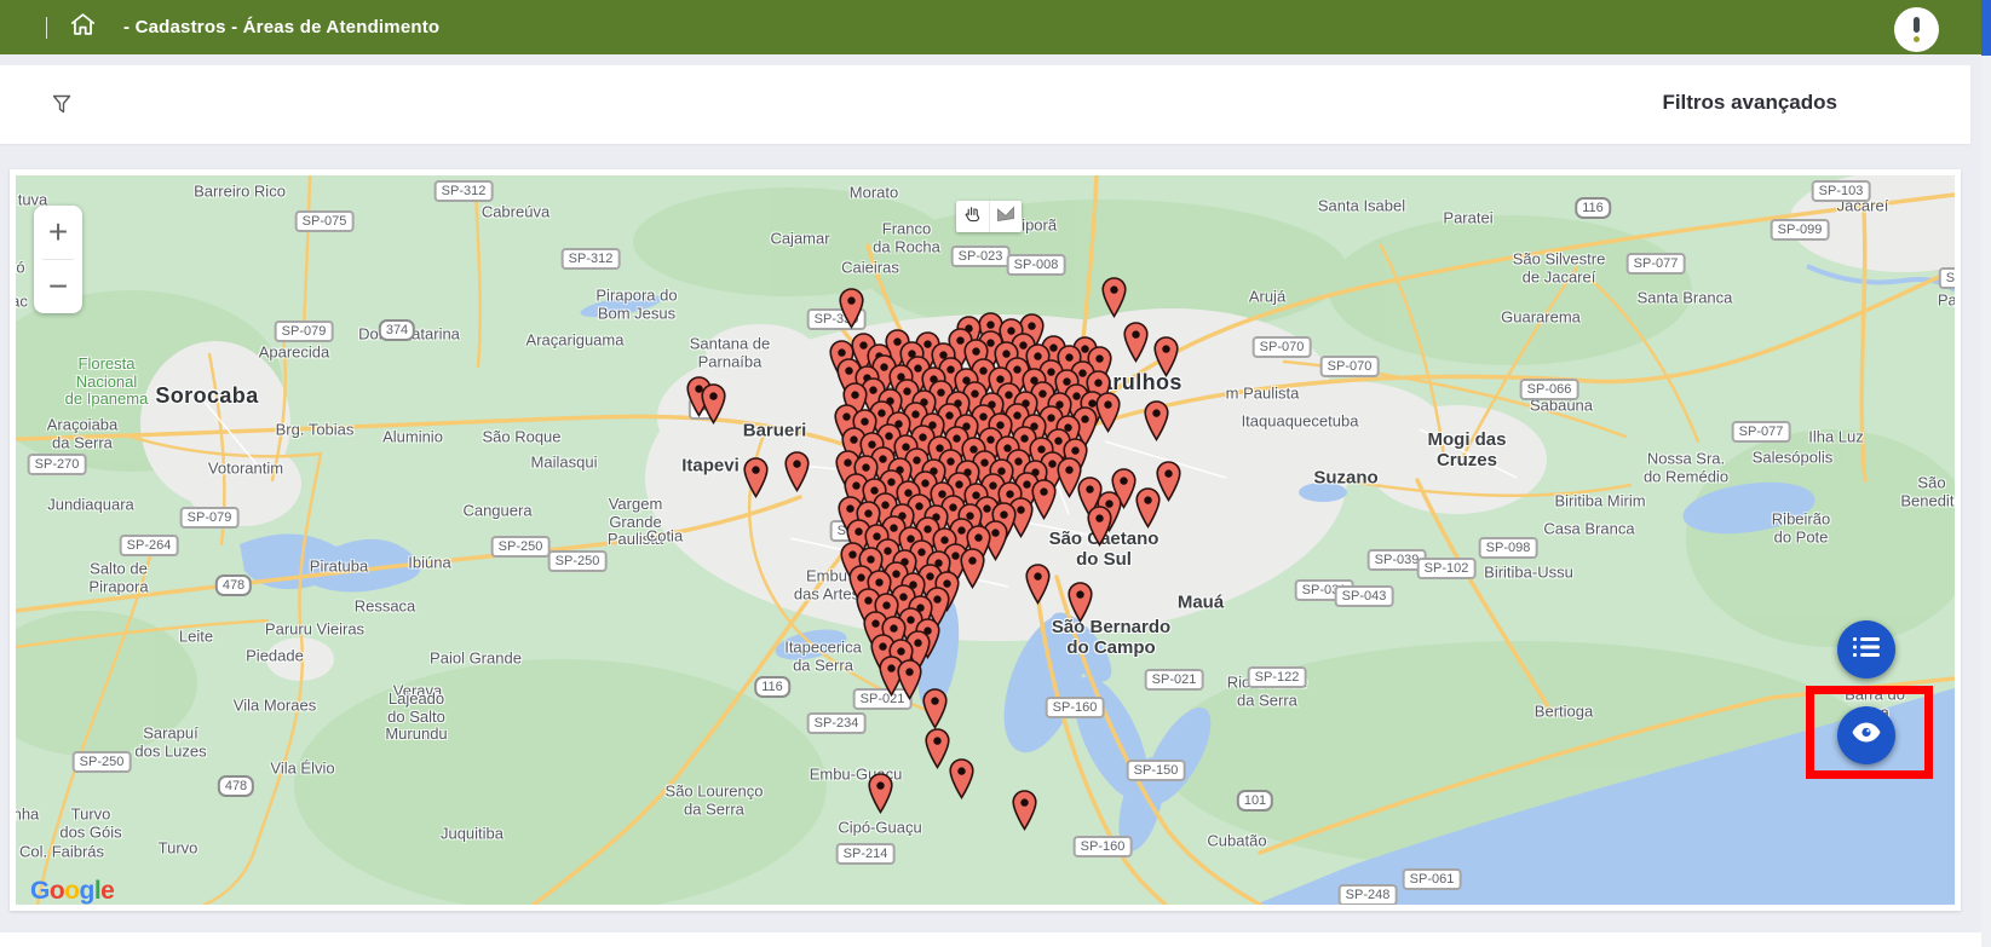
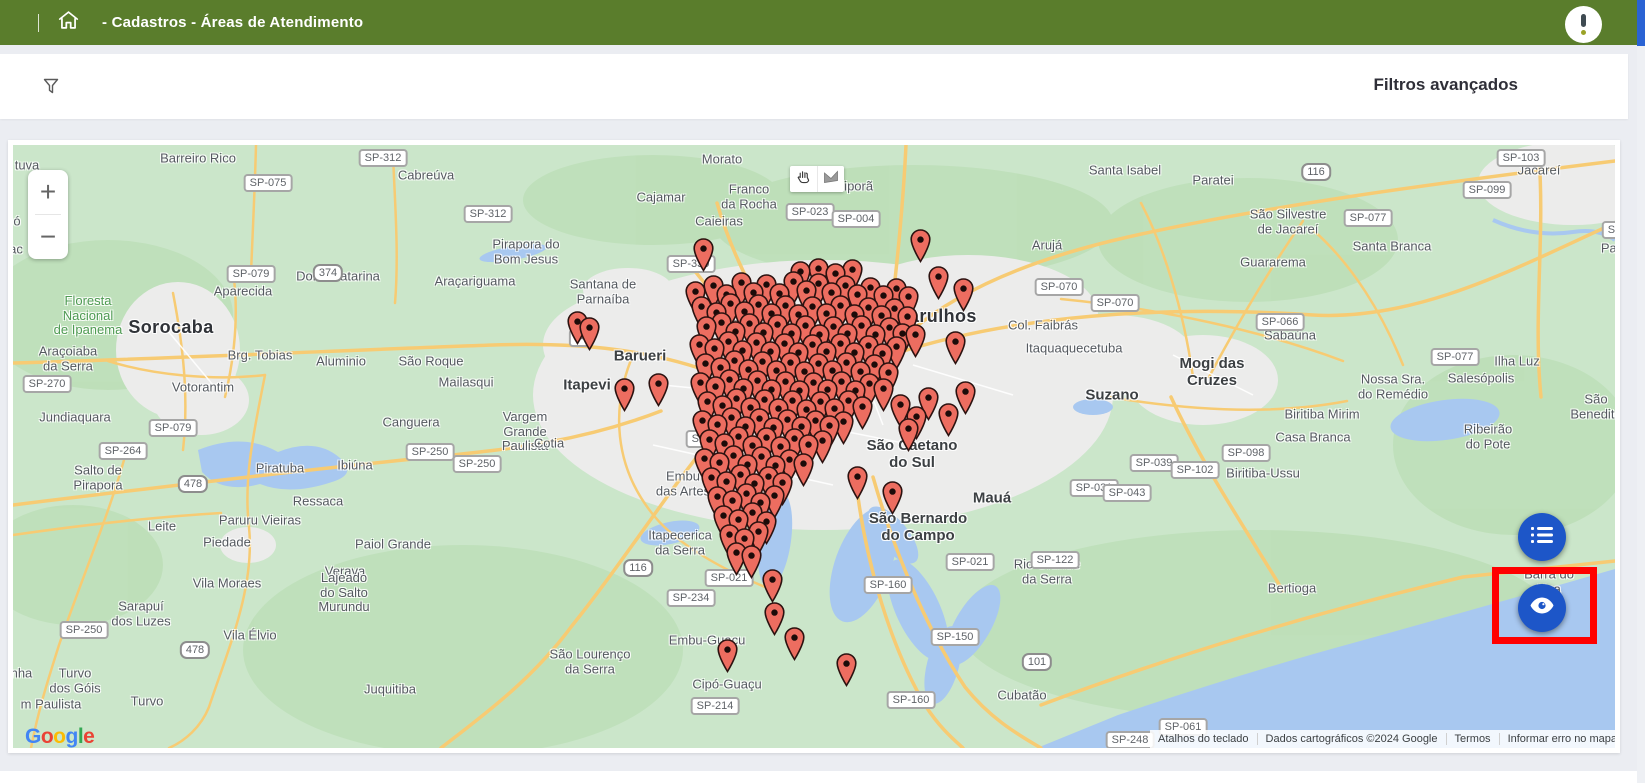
  - Cadastros - Áreas de Atendimento
  Filtros avançados
  tuva
  ó
  ac
  nha
  Barreiro Rico
  Cabreúva
  Morato
  Franco
  da Rocha
  Caieiras
  Cajamar
  Santa Isabel
  Paratei
  Jacareí
  São Silvestre
  de Jacareí
  Santa Branca
  Guararema
  Arujá
  Santana de
  Parnaíba
  Pirapora do
  Bom Jesus
  Araçariguama
  Doatarina
  Aparecida
  Sorocaba
  Floresta
  Nacional
  de Ipanema
  Araçoiaba
  da Serra
  Brg. Tobias
  Votorantim
  Aluminio
  São Roque
  Mailasqui
  Jundiaquara
  Salto de
  Pirapora
  Piratuba
  Ressaca
  Canguera
  Ibiúna
  Vargem
  Grande
  Paulista
  Cotia
  Itapevi
  Barueri
- m Paulista
+ Col. Faibrás
  Itaquaquecetuba
  Suzano
  Mogi das
  Cruzes
  Sabaúna
  Biritiba Mirim
  Nossa Sra.
  do Remédio
  Salesópolis
  Ilha Luz
  São Benedit
  Ribeirão
  do Pote
  Casa Branca
  Biritiba-Ussu
  Mauá
  São Caetano
  do Sul
  São Bernardo
  do Campo
  da Serra
  Embu
  das Arte
  Itapecerica
  da Serra
  Embu-Guçu
  Cipó-Guaçu
  São Lourenço
  da Serra
  Juquitiba
  Verava
  Paiol Grande
  Lajeado
  do Salto
  Murundu
  Piedade
  Leite
  Paruru Vieiras
  Vila Moraes
  Sarapuí
  dos Luzes
  Vila Élvio
  Turvo
  dos Góis
- Col. Faibrás
+ m Paulista
  Turvo
  Cubatão
  Bertioga
  Barra do a
  SP-312
  SP-075
  SP-312
  SP-079
  374
  SP-270
  SP-079
  SP-264
  478
  SP-250
  SP-250
  SP-250
  478
  SP-023
- SP-008
+ SP-004
  SP-070
  SP-070
  SP-066
  SP-077
  SP-077
  SP-103
  SP-099
  116
  SP-039
  SP-102
  SP-098
  SP-043
  SP-122
  SP-021
  SP-160
  SP-021
  SP-234
  116
  SP-150
  101
  SP-160
  SP-248
  SP-061
  SP-214
  +
  −
  Google
+ Atalhos do teclado
+ Dados cartográficos ©2024 Google
+ Termos
+ Informar erro no mapa
